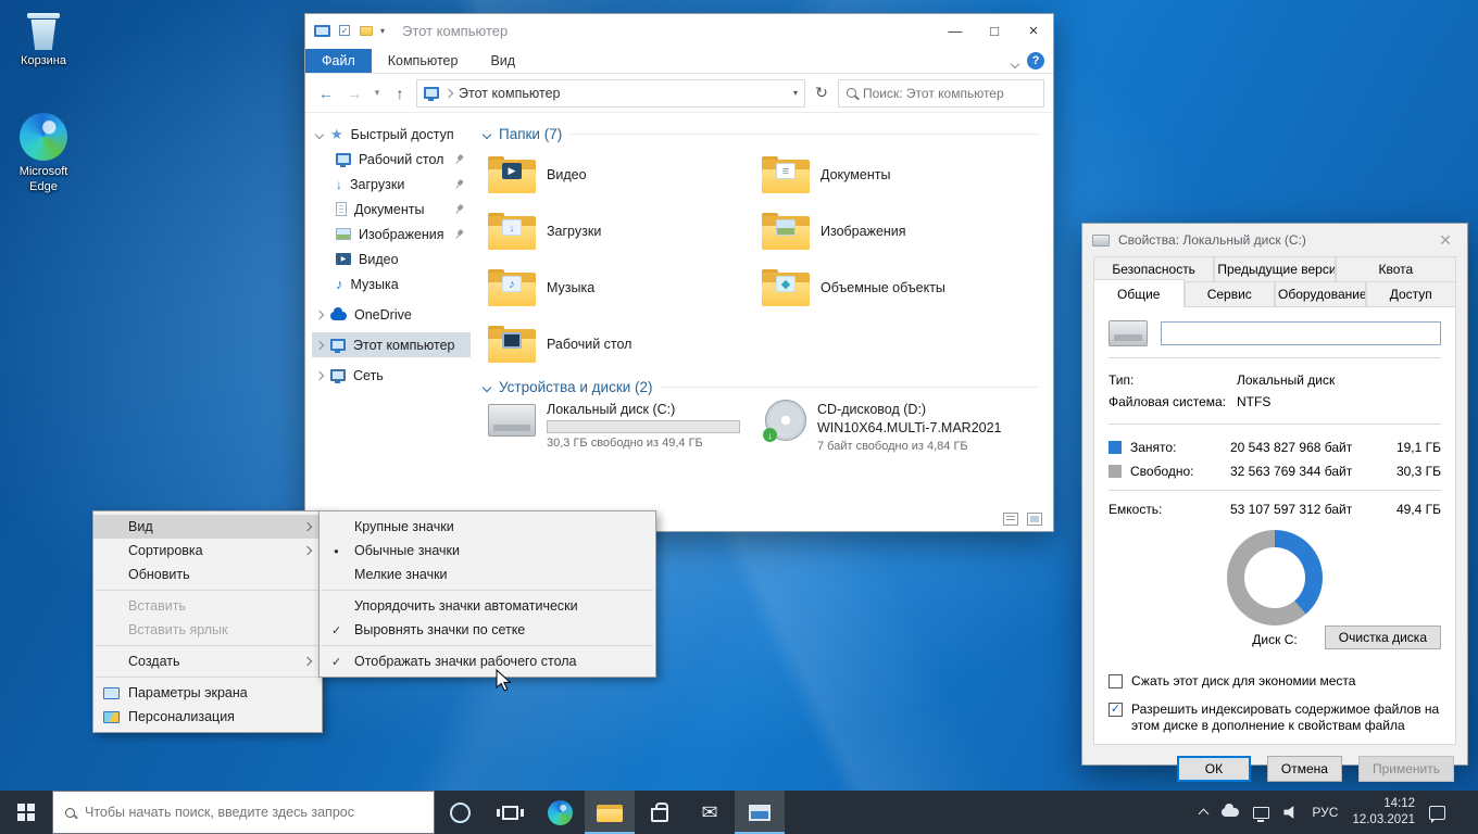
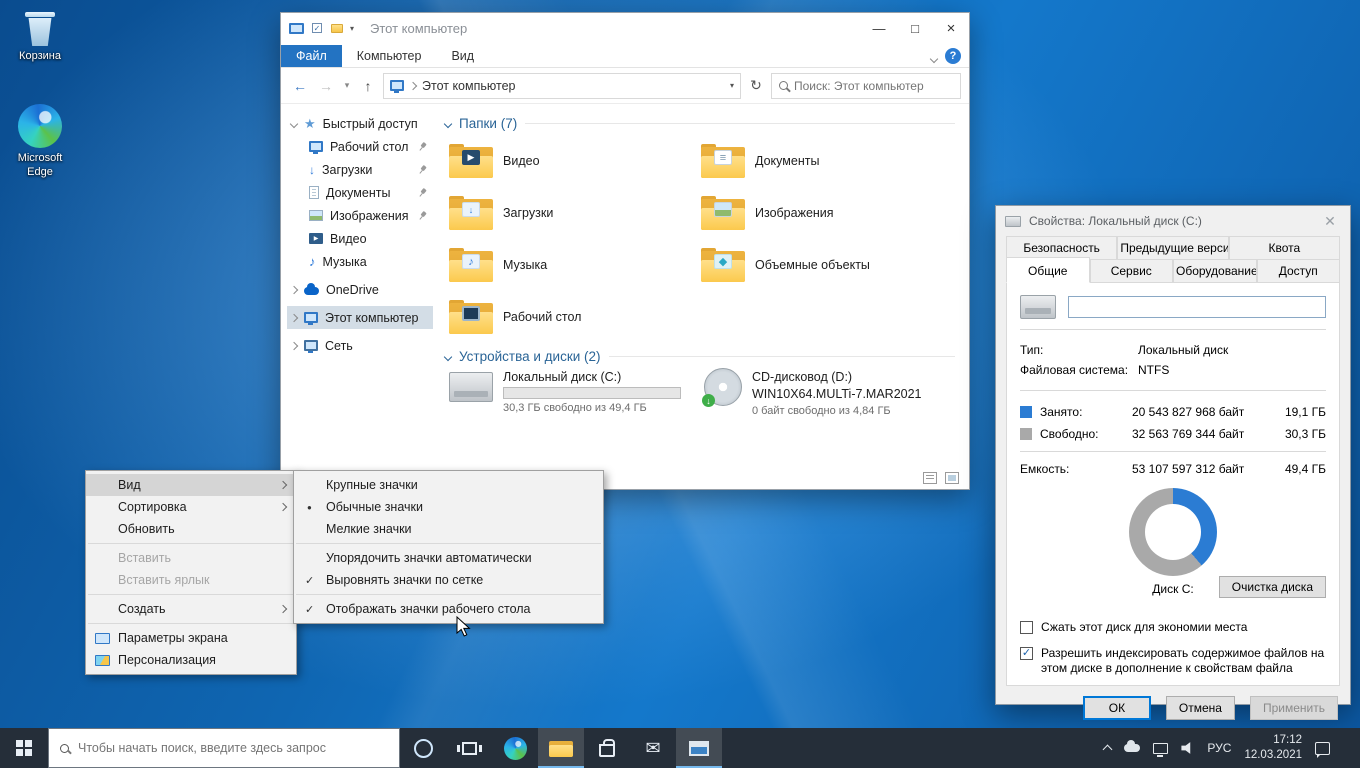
  Корзина
  Microsoft Edge
  ✓
  ▾
  Этот компьютер
  —
  □
  ×
  Файл
  Компьютер
  Вид
  ?
  ←
  →
  ▾
  ↑
  Этот компьютер
  ▾
  ↻
  Поиск: Этот компьютер
  ★
  Быстрый доступ
  Рабочий стол
  ↓
  Загрузки
  Документы
  Изображения
  Видео
  ♪
  Музыка
  OneDrive
  Этот компьютер
  Сеть
  Папки (7)
  ▶
  Видео
  ↓
  Загрузки
  ♪
  Музыка
  Рабочий стол
  ≡
  Документы
  Изображения
  ◆
  Объемные объекты
  Устройства и диски (2)
  Локальный диск (C:)
  30,3 ГБ свободно из 49,4 ГБ
  CD-дисковод (D:)
  WIN10X64.MULTi-7.MAR2021
- 7 байт свободно из 4,84 ГБ
+ 0 байт свободно из 4,84 ГБ
  Вид
  Сортировка
  Обновить
  Вставить
  Вставить ярлык
  Создать
  Параметры экрана
  Персонализация
  Крупные значки
  ●
  Обычные значки
  Мелкие значки
  Упорядочить значки автоматически
  ✓
  Выровнять значки по сетке
  ✓
  Отображать значки рабочего стола
  Свойства: Локальный диск (C:)
  ✕
  Безопасность
  Предыдущие верси
  Квота
  Общие
  Сервис
  Оборудование
  Доступ
  Тип:
  Локальный диск
  Файловая система:
  NTFS
  Занято:
  20 543 827 968 байт
  19,1 ГБ
  Свободно:
  32 563 769 344 байт
  30,3 ГБ
  Емкость:
  53 107 597 312 байт
  49,4 ГБ
  Диск C:
  Очистка диска
  Сжать этот диск для экономии места
  ✓
  Разрешить индексировать содержимое файлов на этом диске в дополнение к свойствам файла
  ОК
  Отмена
  Применить
  Чтобы начать поиск, введите здесь запрос
  ✉
  РУС
- 14:12
+ 17:12
  12.03.2021
